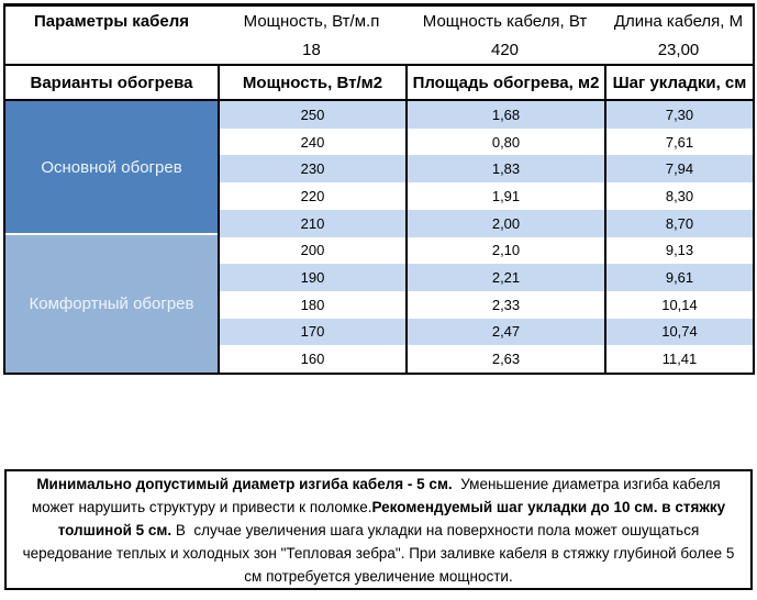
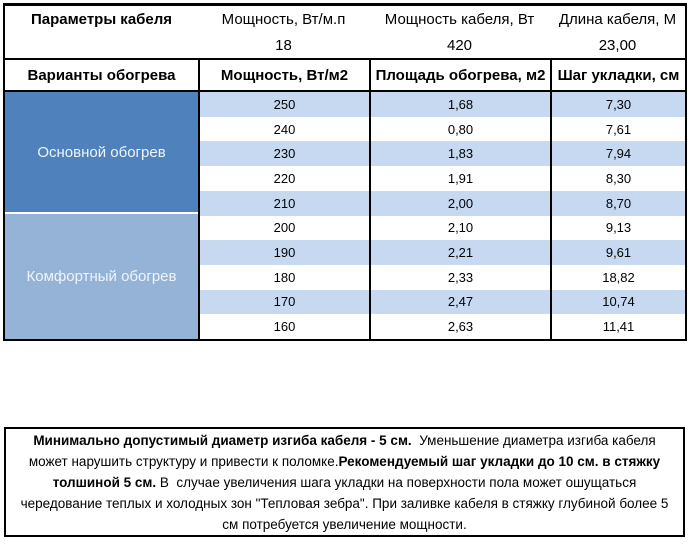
  Параметры кабеля
  Мощность, Вт/м.п
  Мощность кабеля, Вт
  Длина кабеля, М
  18
  420
  23,00
  Варианты обогрева
  Мощность, Вт/м2
  Площадь обогрева, м2
  Шаг укладки, см
  Основной обогрев
  Комфортный обогрев
  250
  240
  230
  220
  210
  200
  190
  180
  170
  160
  1,68
  0,80
  1,83
  1,91
  2,00
  2,10
  2,21
  2,33
  2,47
  2,63
  7,30
  7,61
  7,94
  8,30
  8,70
  9,13
  9,61
- 10,14
+ 18,82
  10,74
  11,41
  Минимально допустимый диаметр изгиба кабеля - 5 см. Уменьшение диаметра изгиба кабеля может нарушить структуру и привести к поломке.Рекомендуемый шаг укладки до 10 см. в стяжку толшиной 5 см. В случае увеличения шага укладки на поверхности пола может ошущаться чередование теплых и холодных зон "Тепловая зебра". При заливке кабеля в стяжку глубиной более 5 см потребуется увеличение мощности.
